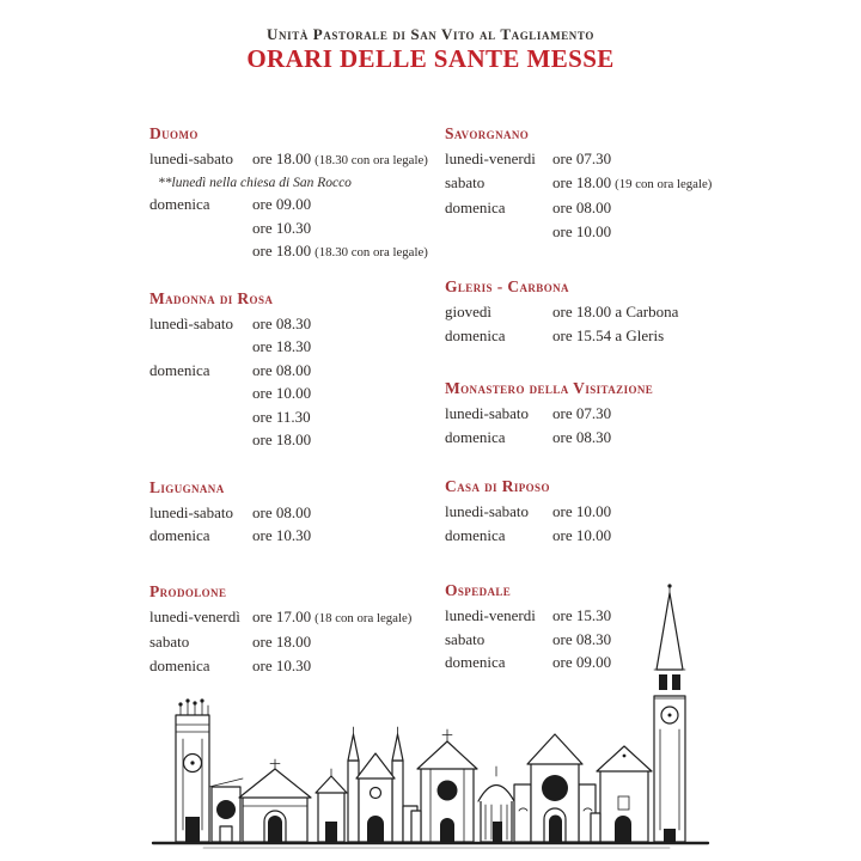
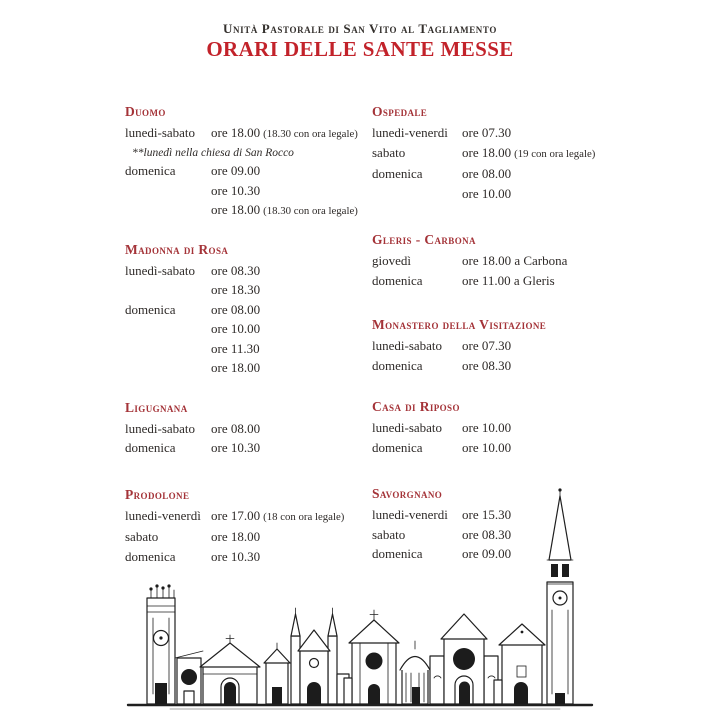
  Unità Pastorale di San Vito al Tagliamento
  ORARI DELLE SANTE MESSE
  Duomo
  lunedi-sabato
  ore 18.00
  (18.30 con ora legale)
  **lunedì nella chiesa di San Rocco
  domenica
  ore 09.00
  ore 10.30
  ore 18.00
  (18.30 con ora legale)
  Madonna di Rosa
  lunedì-sabato
  ore 08.30
  ore 18.30
  domenica
  ore 08.00
  ore 10.00
  ore 11.30
  ore 18.00
  Ligugnana
  lunedi-sabato
  ore 08.00
  domenica
  ore 10.30
  Prodolone
  lunedi-venerdì
  ore 17.00
  (18 con ora legale)
  sabato
  ore 18.00
  domenica
  ore 10.30
- Savorgnano
+ Ospedale
  lunedi-venerdi
  ore 07.30
  sabato
  ore 18.00
  (19 con ora legale)
  domenica
  ore 08.00
  ore 10.00
  Gleris - Carbona
  giovedì
  ore 18.00 a Carbona
  domenica
- ore 15.54 a Gleris
+ ore 11.00 a Gleris
  Monastero della Visitazione
  lunedi-sabato
  ore 07.30
  domenica
  ore 08.30
  Casa di Riposo
  lunedi-sabato
  ore 10.00
  domenica
  ore 10.00
- Ospedale
+ Savorgnano
  lunedi-venerdi
  ore 15.30
  sabato
  ore 08.30
  domenica
  ore 09.00
